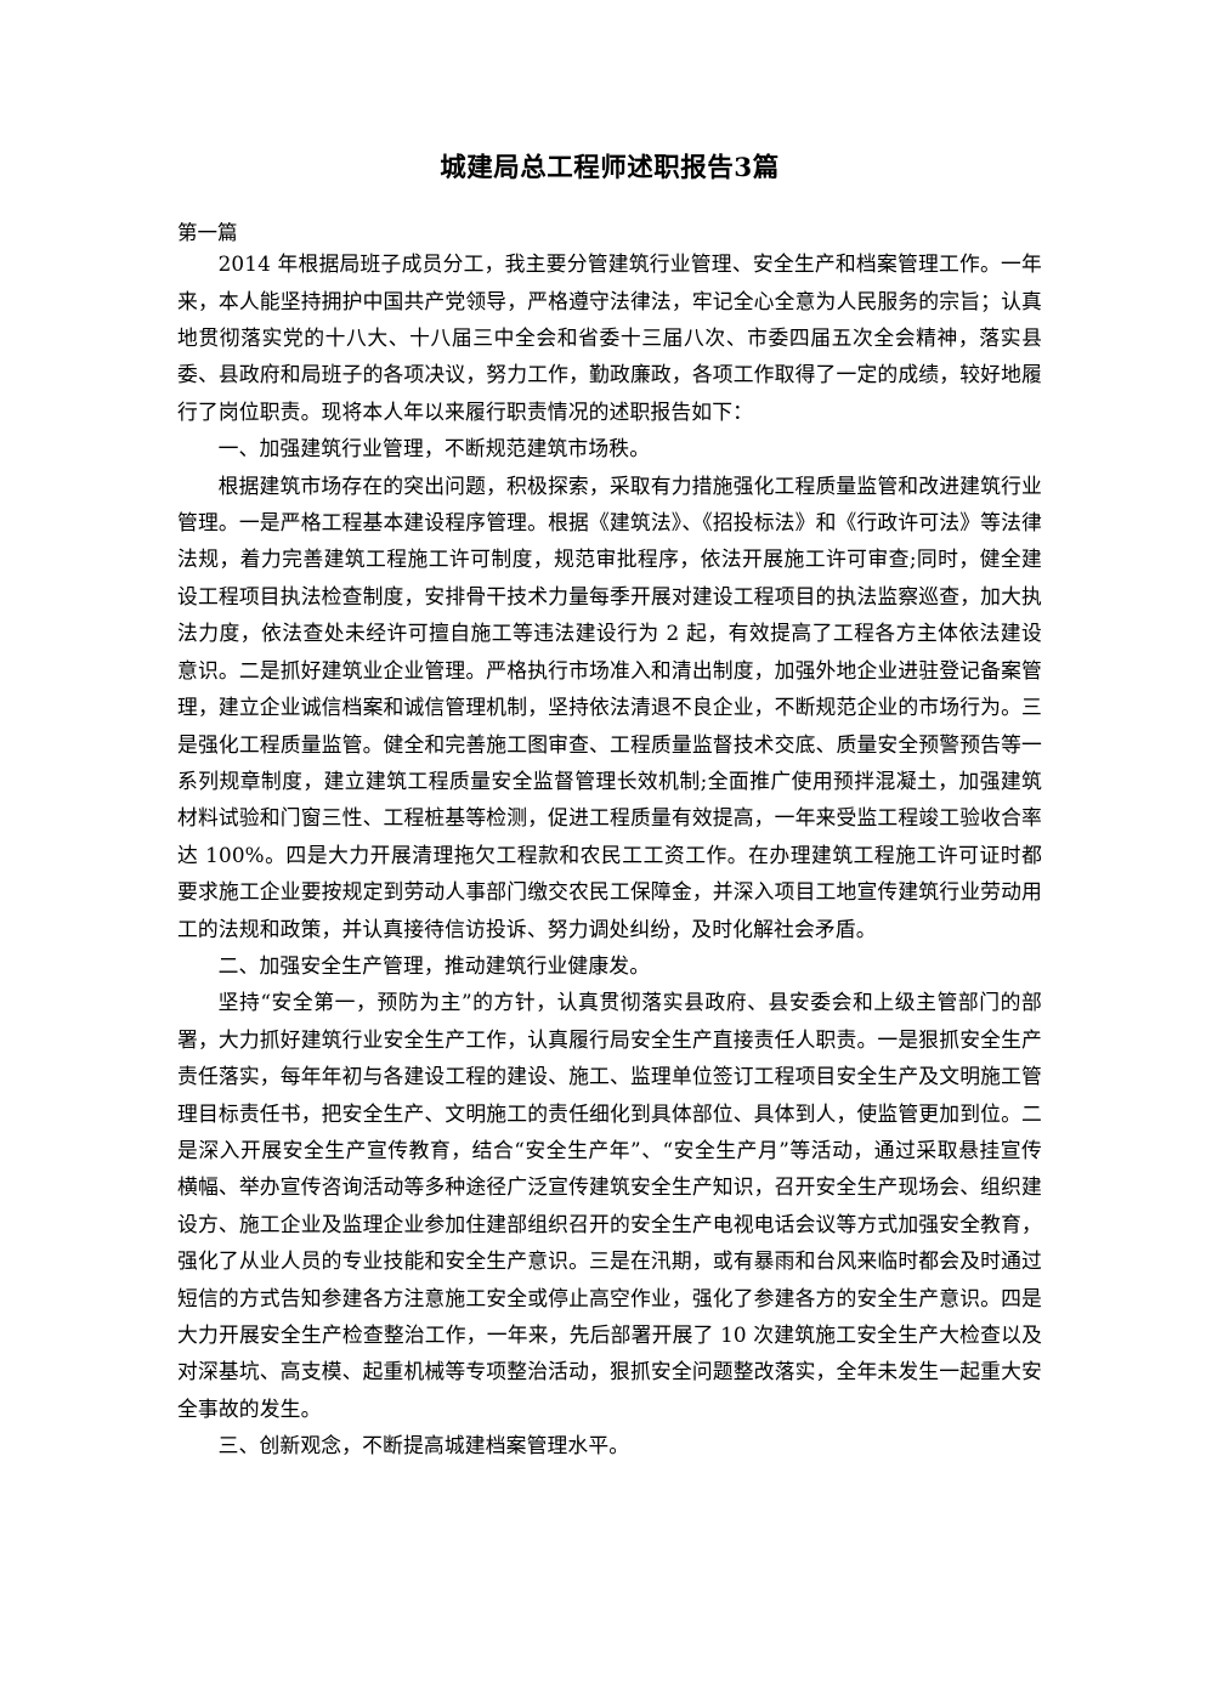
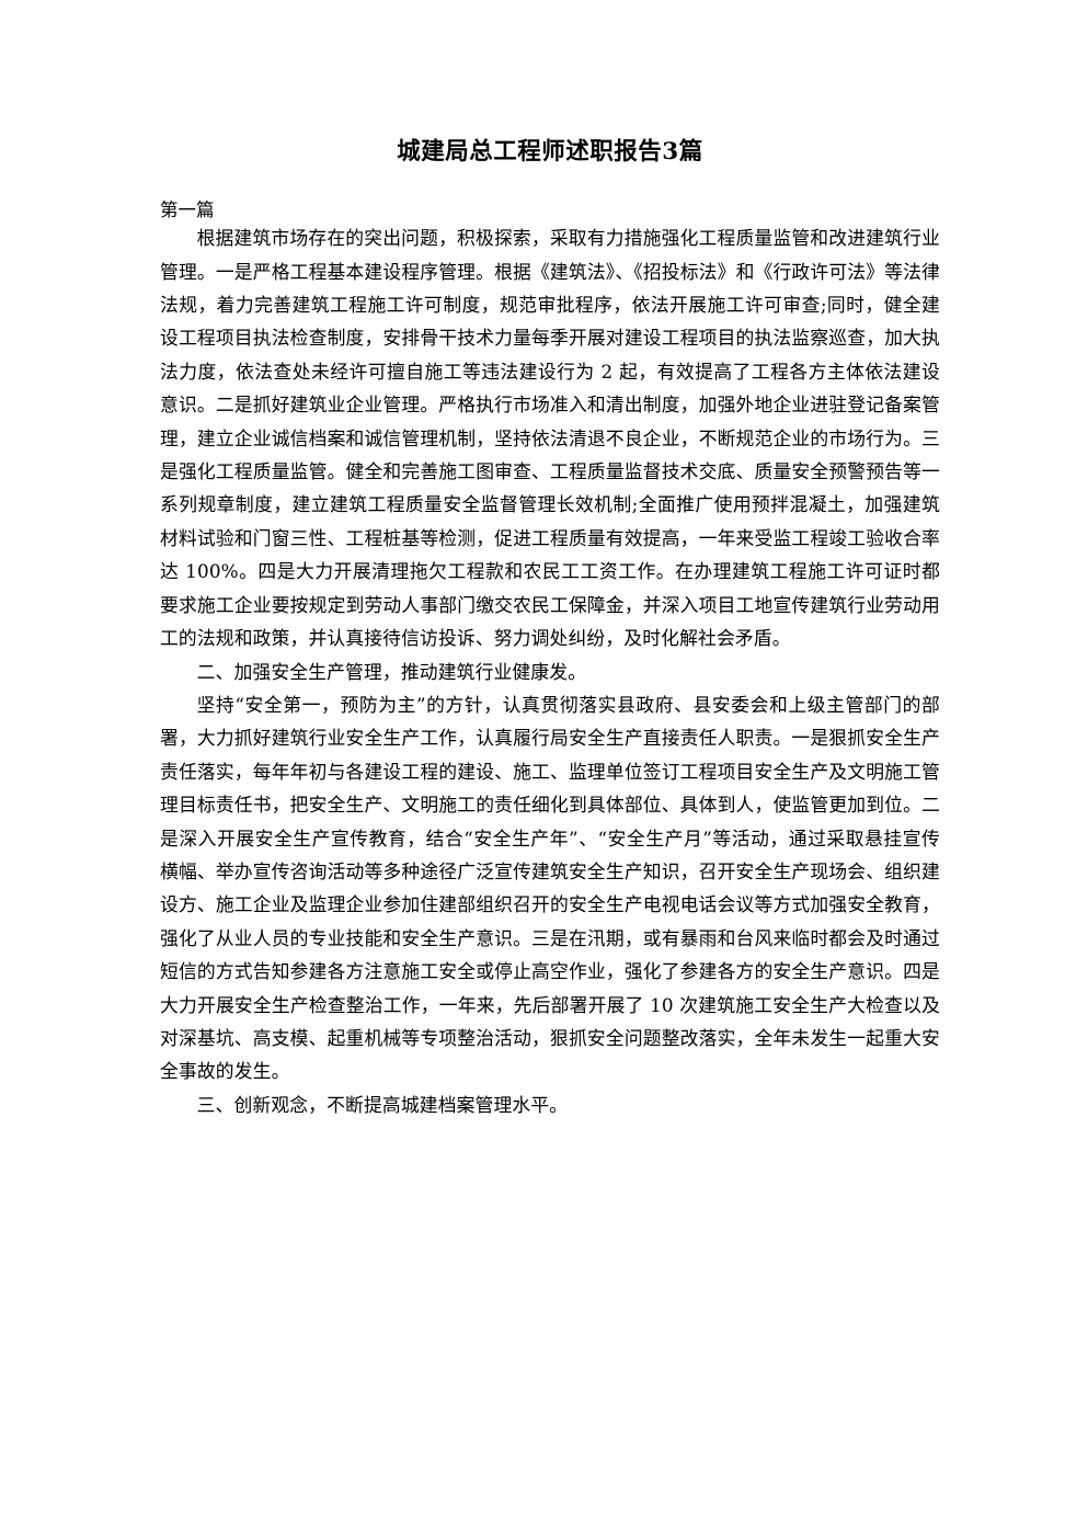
  城建局总工程师述职报告3篇
  第一篇
- 2014 年根据局班子成员分工，我主要分管建筑行业管理、安全生产和档案管理工作。一年来，本人能坚持拥护中国共产党领导，严格遵守法律法，牢记全心全意为人民服务的宗旨；认真地贯彻落实党的十八大、十八届三中全会和省委十三届八次、市委四届五次全会精神，落实县委、县政府和局班子的各项决议，努力工作，勤政廉政，各项工作取得了一定的成绩，较好地履行了岗位职责。现将本人年以来履行职责情况的述职报告如下：
- 一、加强建筑行业管理，不断规范建筑市场秩。
  根据建筑市场存在的突出问题，积极探索，采取有力措施强化工程质量监管和改进建筑行业管理。一是严格工程基本建设程序管理。根据《建筑法》、《招投标法》和《行政许可法》等法律法规，着力完善建筑工程施工许可制度，规范审批程序，依法开展施工许可审查;同时，健全建设工程项目执法检查制度，安排骨干技术力量每季开展对建设工程项目的执法监察巡查，加大执法力度，依法查处未经许可擅自施工等违法建设行为 2 起，有效提高了工程各方主体依法建设意识。二是抓好建筑业企业管理。严格执行市场准入和清出制度，加强外地企业进驻登记备案管理，建立企业诚信档案和诚信管理机制，坚持依法清退不良企业，不断规范企业的市场行为。三是强化工程质量监管。健全和完善施工图审查、工程质量监督技术交底、质量安全预警预告等一系列规章制度，建立建筑工程质量安全监督管理长效机制;全面推广使用预拌混凝土，加强建筑材料试验和门窗三性、工程桩基等检测，促进工程质量有效提高，一年来受监工程竣工验收合率达 100%。四是大力开展清理拖欠工程款和农民工工资工作。在办理建筑工程施工许可证时都要求施工企业要按规定到劳动人事部门缴交农民工保障金，并深入项目工地宣传建筑行业劳动用工的法规和政策，并认真接待信访投诉、努力调处纠纷，及时化解社会矛盾。
  二、加强安全生产管理，推动建筑行业健康发。
  坚持“安全第一，预防为主”的方针，认真贯彻落实县政府、县安委会和上级主管部门的部署，大力抓好建筑行业安全生产工作，认真履行局安全生产直接责任人职责。一是狠抓安全生产责任落实，每年年初与各建设工程的建设、施工、监理单位签订工程项目安全生产及文明施工管理目标责任书，把安全生产、文明施工的责任细化到具体部位、具体到人，使监管更加到位。二是深入开展安全生产宣传教育，结合“安全生产年”、“安全生产月”等活动，通过采取悬挂宣传横幅、举办宣传咨询活动等多种途径广泛宣传建筑安全生产知识，召开安全生产现场会、组织建设方、施工企业及监理企业参加住建部组织召开的安全生产电视电话会议等方式加强安全教育，强化了从业人员的专业技能和安全生产意识。三是在汛期，或有暴雨和台风来临时都会及时通过短信的方式告知参建各方注意施工安全或停止高空作业，强化了参建各方的安全生产意识。四是大力开展安全生产检查整治工作，一年来，先后部署开展了 10 次建筑施工安全生产大检查以及对深基坑、高支模、起重机械等专项整治活动，狠抓安全问题整改落实，全年未发生一起重大安全事故的发生。
  三、创新观念，不断提高城建档案管理水平。
